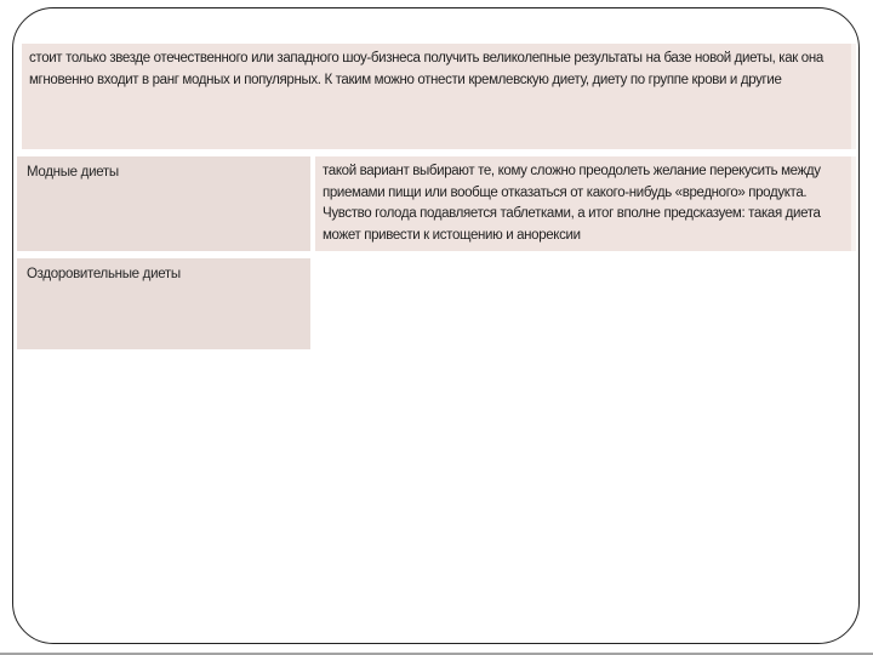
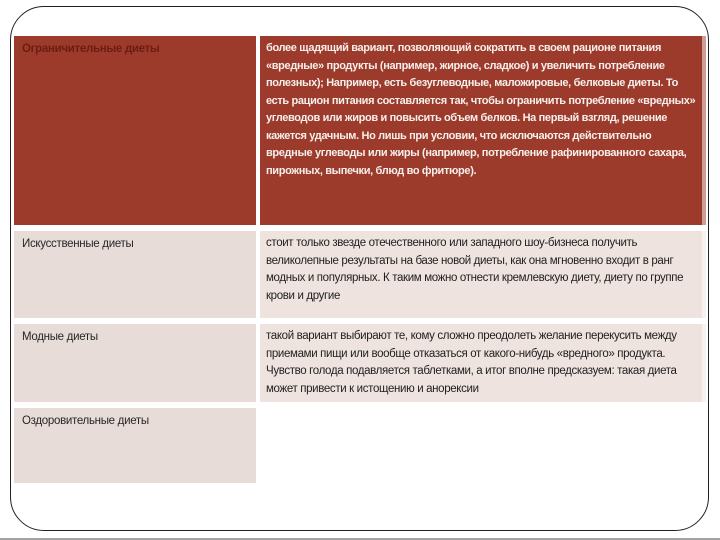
+ Ограничительные диеты
+ более щадящий вариант, позволяющий сократить в своем рационе питания «вредные» продукты (например, жирное, сладкое) и увеличить потребление полезных); Например, есть безуглеводные, маложировые, белковые диеты. То есть рацион питания составляется так, чтобы ограничить потребление «вредных» углеводов или жиров и повысить объем белков. На первый взгляд, решение кажется удачным. Но лишь при условии, что исключаются действительно вредные углеводы или жиры (например, потребление рафинированного сахара, пирожных, выпечки, блюд во фритюре).
+ Искусственные диеты
  стоит только звезде отечественного или западного шоу-бизнеса получить великолепные результаты на базе новой диеты, как она мгновенно входит в ранг модных и популярных. К таким можно отнести кремлевскую диету, диету по группе крови и другие
  Модные диеты
  такой вариант выбирают те, кому сложно преодолеть желание перекусить между приемами пищи или вообще отказаться от какого-нибудь «вредного» продукта. Чувство голода подавляется таблетками, а итог вполне предсказуем: такая диета может привести к истощению и анорексии
  Оздоровительные диеты
